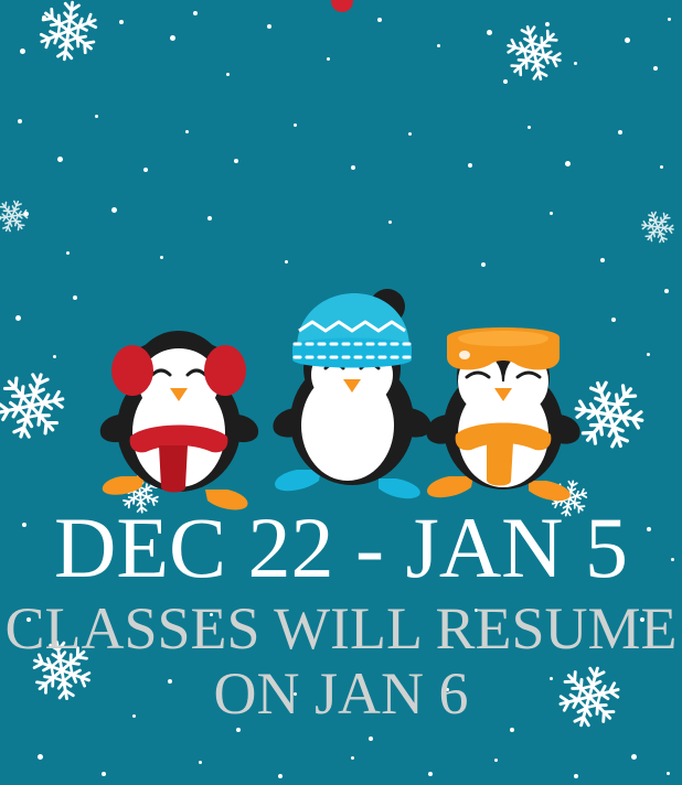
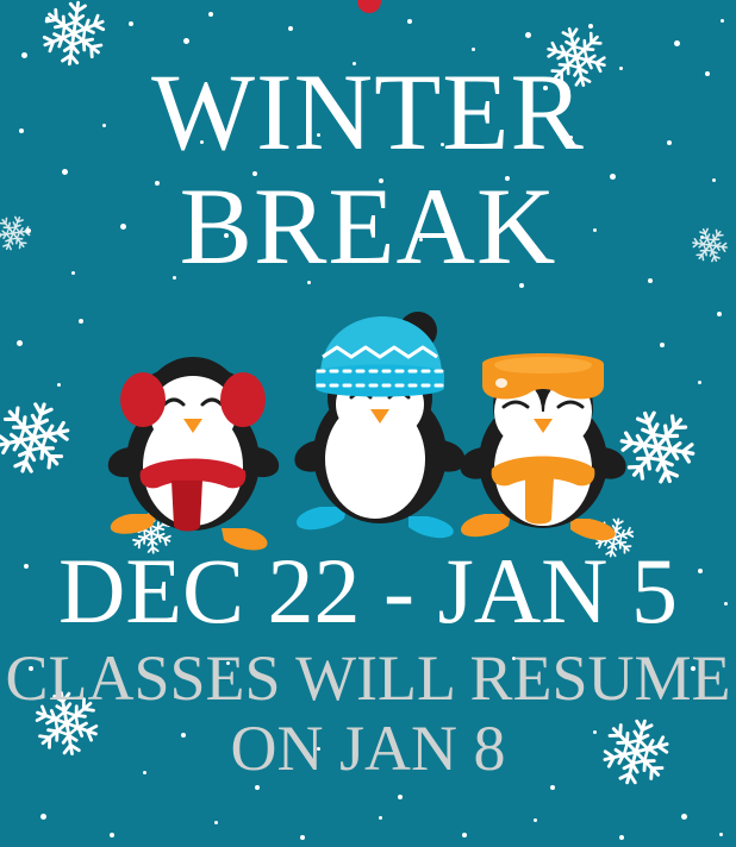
+ WINTER
+ BREAK
  DEC 22 - JAN 5
  CLASSES WILL RESUME
- ON JAN 6
+ ON JAN 8
